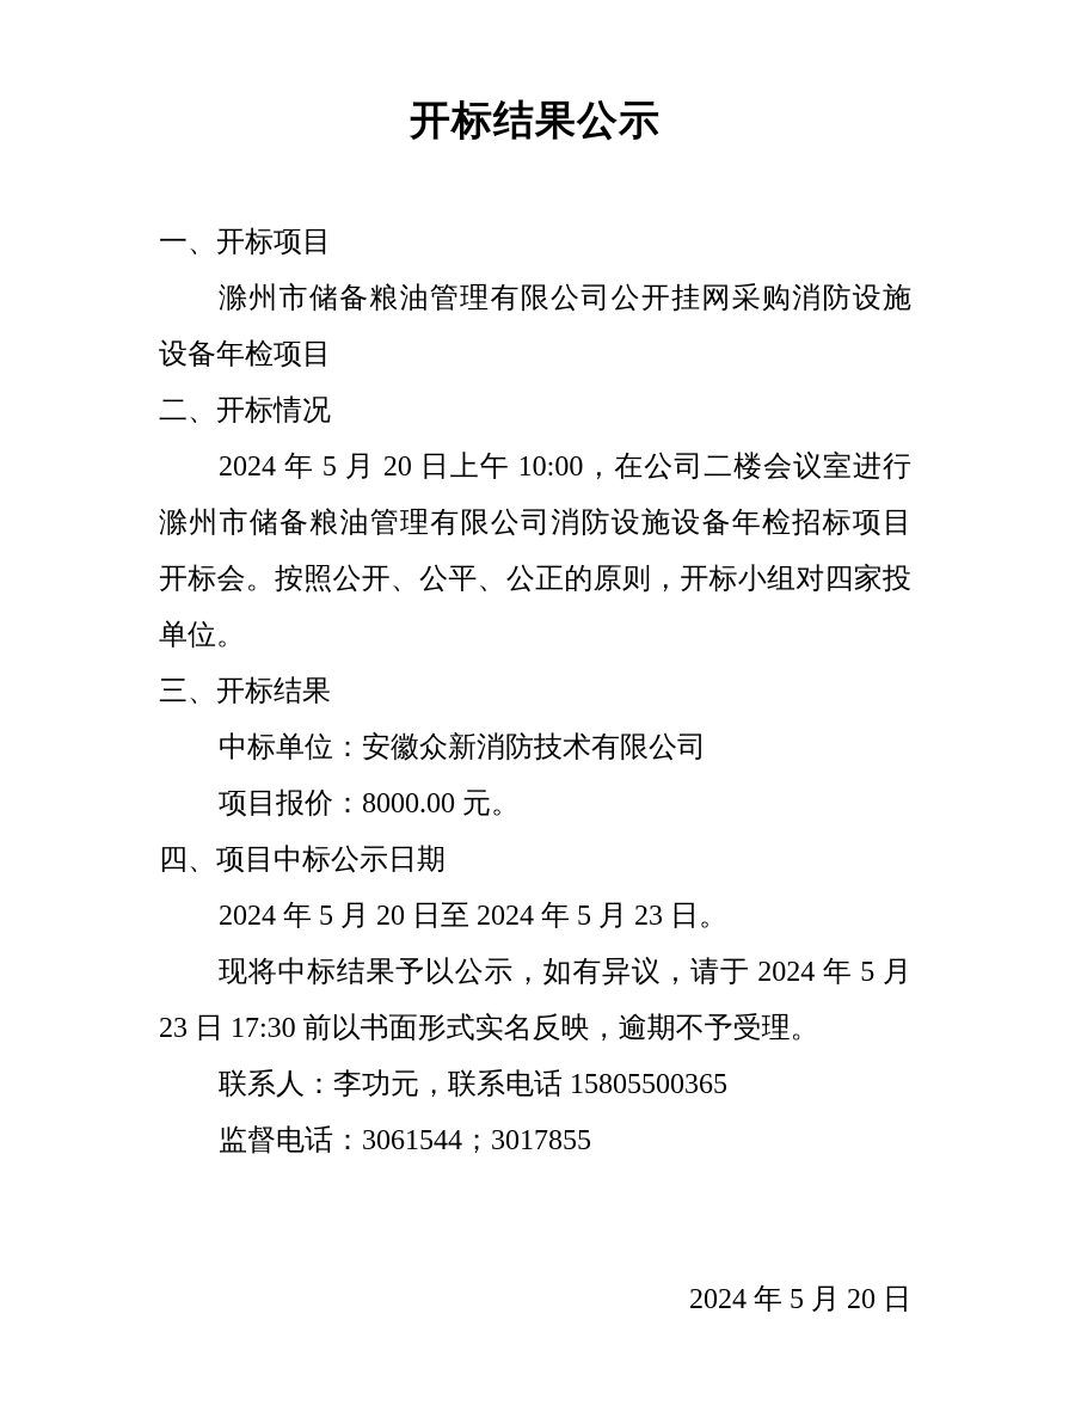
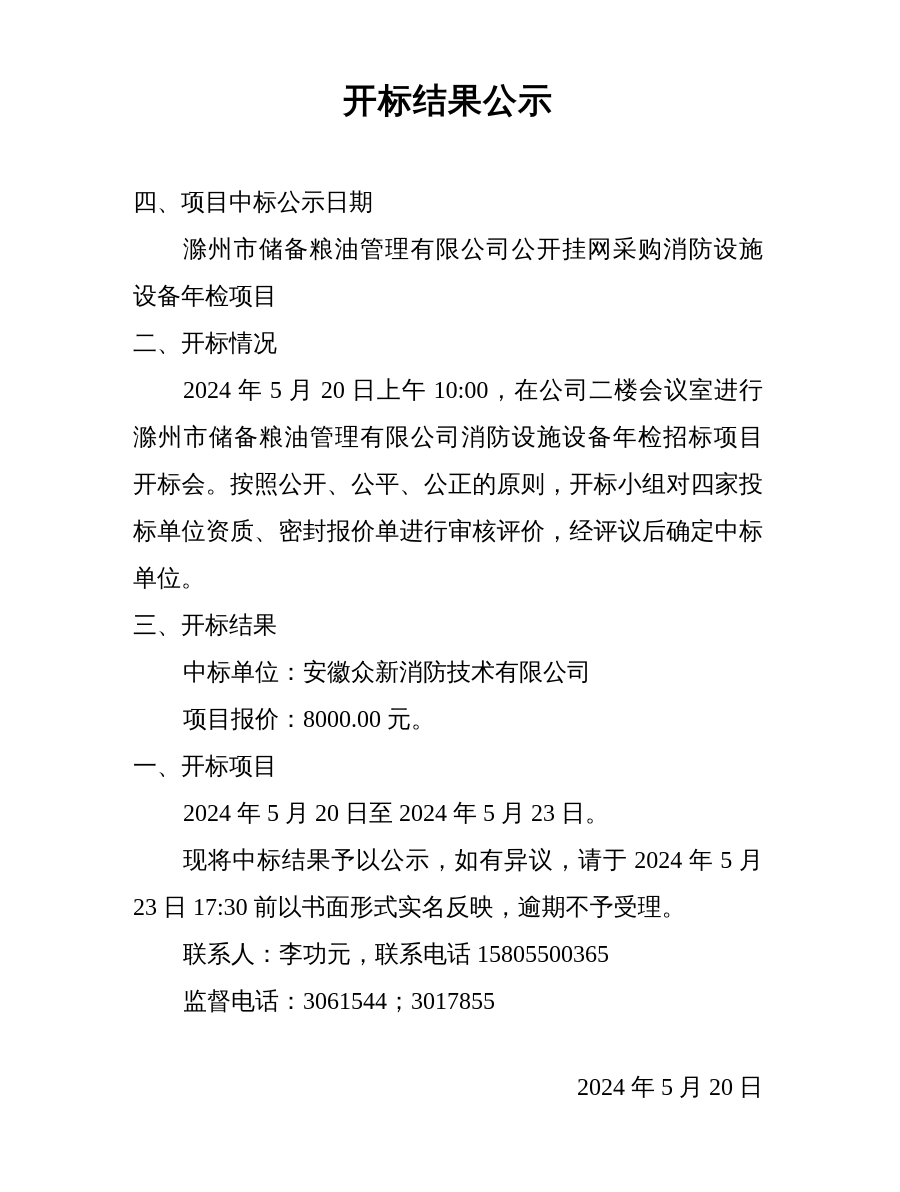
  开标结果公示
- 一、开标项目
+ 四、项目中标公示日期
  滁州市储备粮油管理有限公司公开挂网采购消防设施
  设备年检项目
  二、开标情况
  2024 年 5 月 20 日上午 10:00，在公司二楼会议室进行
  滁州市储备粮油管理有限公司消防设施设备年检招标项目
  开标会。按照公开、公平、公正的原则，开标小组对四家投
+ 标单位资质、密封报价单进行审核评价，经评议后确定中标
  单位。
  三、开标结果
  中标单位：安徽众新消防技术有限公司
  项目报价：8000.00 元。
- 四、项目中标公示日期
+ 一、开标项目
  2024 年 5 月 20 日至 2024 年 5 月 23 日。
  现将中标结果予以公示，如有异议，请于 2024 年 5 月
  23 日 17:30 前以书面形式实名反映，逾期不予受理。
  联系人：李功元，联系电话 15805500365
  监督电话：3061544；3017855
  2024 年 5 月 20 日
